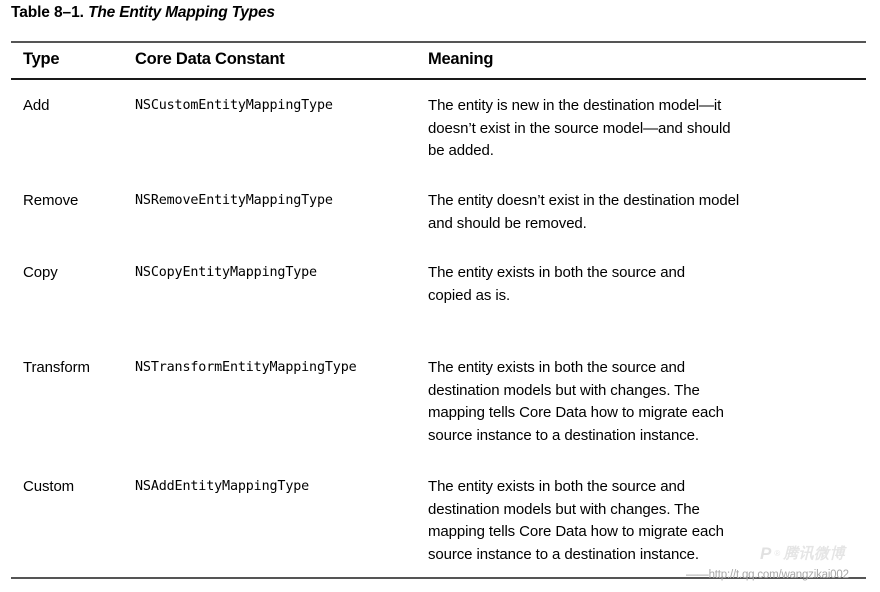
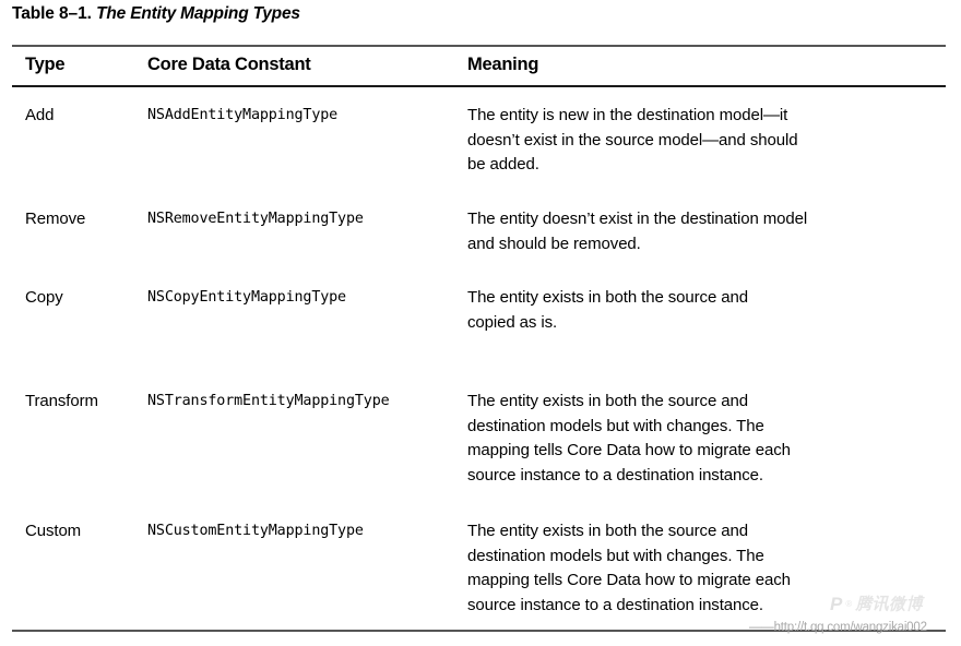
  Table 8–1. The Entity Mapping Types
  Type
  Core Data Constant
  Meaning
  Add
- NSCustomEntityMappingType
+ NSAddEntityMappingType
  The entity is new in the destination model—it
  doesn’t exist in the source model—and should
  be added.
  Remove
  NSRemoveEntityMappingType
  The entity doesn’t exist in the destination model
  and should be removed.
  Copy
  NSCopyEntityMappingType
  The entity exists in both the source and
  copied as is.
  Transform
  NSTransformEntityMappingType
  The entity exists in both the source and
  destination models but with changes. The
  mapping tells Core Data how to migrate each
  source instance to a destination instance.
  Custom
- NSAddEntityMappingType
+ NSCustomEntityMappingType
  The entity exists in both the source and
  destination models but with changes. The
  mapping tells Core Data how to migrate each
  source instance to a destination instance.
  P
  腾讯微博
  ——http://t.qq.com/wangzikai002
